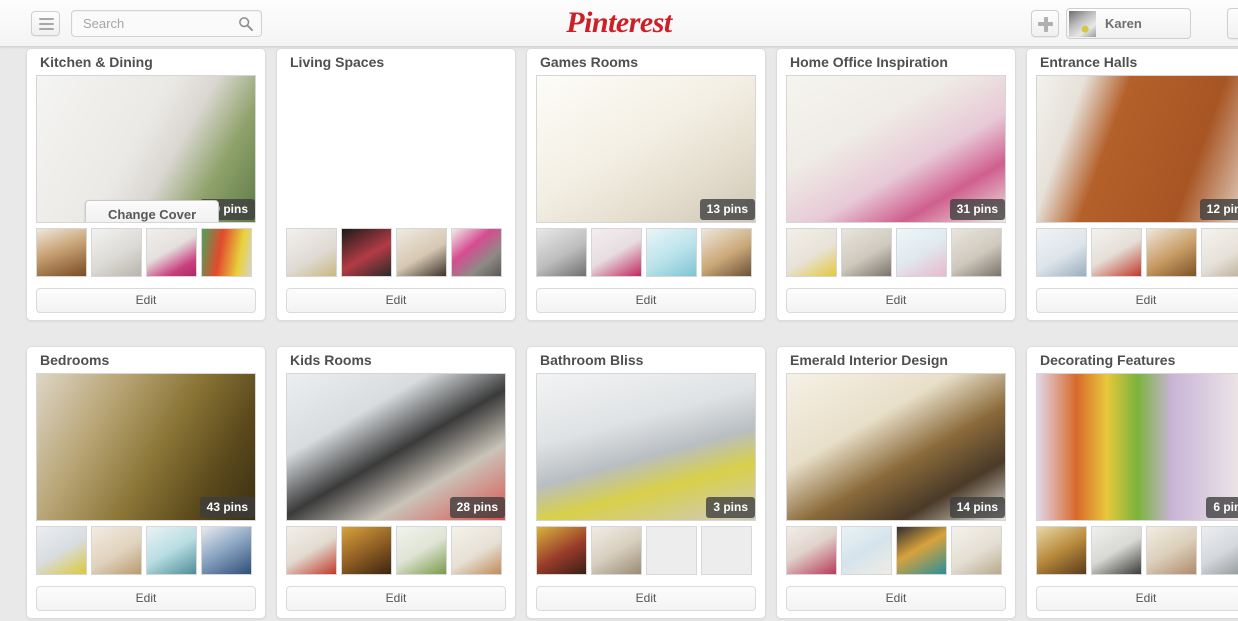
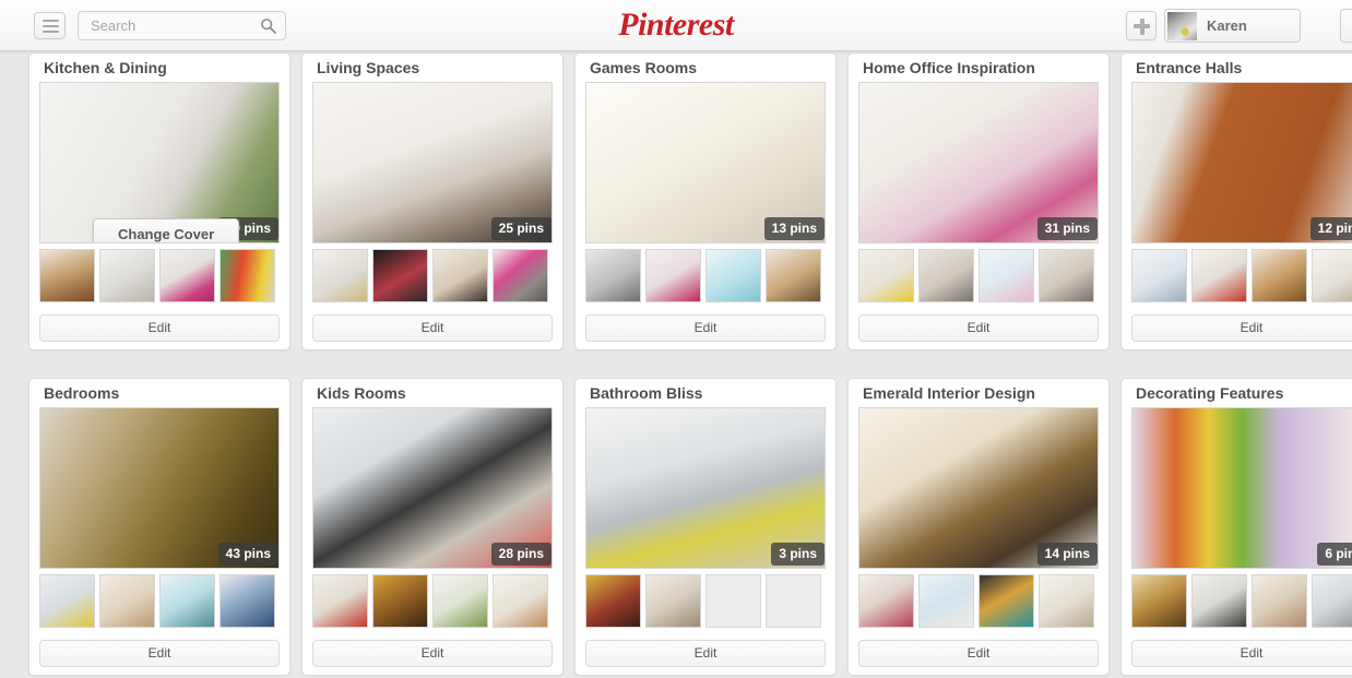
  Search
  Pinterest
  Karen
  Kitchen & Dining
  Change Cover
  Edit
  Living Spaces
+ 25 pins
  Edit
  Games Rooms
  13 pins
  Edit
  Home Office Inspiration
  31 pins
  Edit
  Entrance Halls
  Edit
  Bedrooms
  43 pins
  Edit
  Kids Rooms
  28 pins
  Edit
  Bathroom Bliss
  3 pins
  Edit
  Emerald Interior Design
  14 pins
  Edit
  Decorating Features
  Edit
